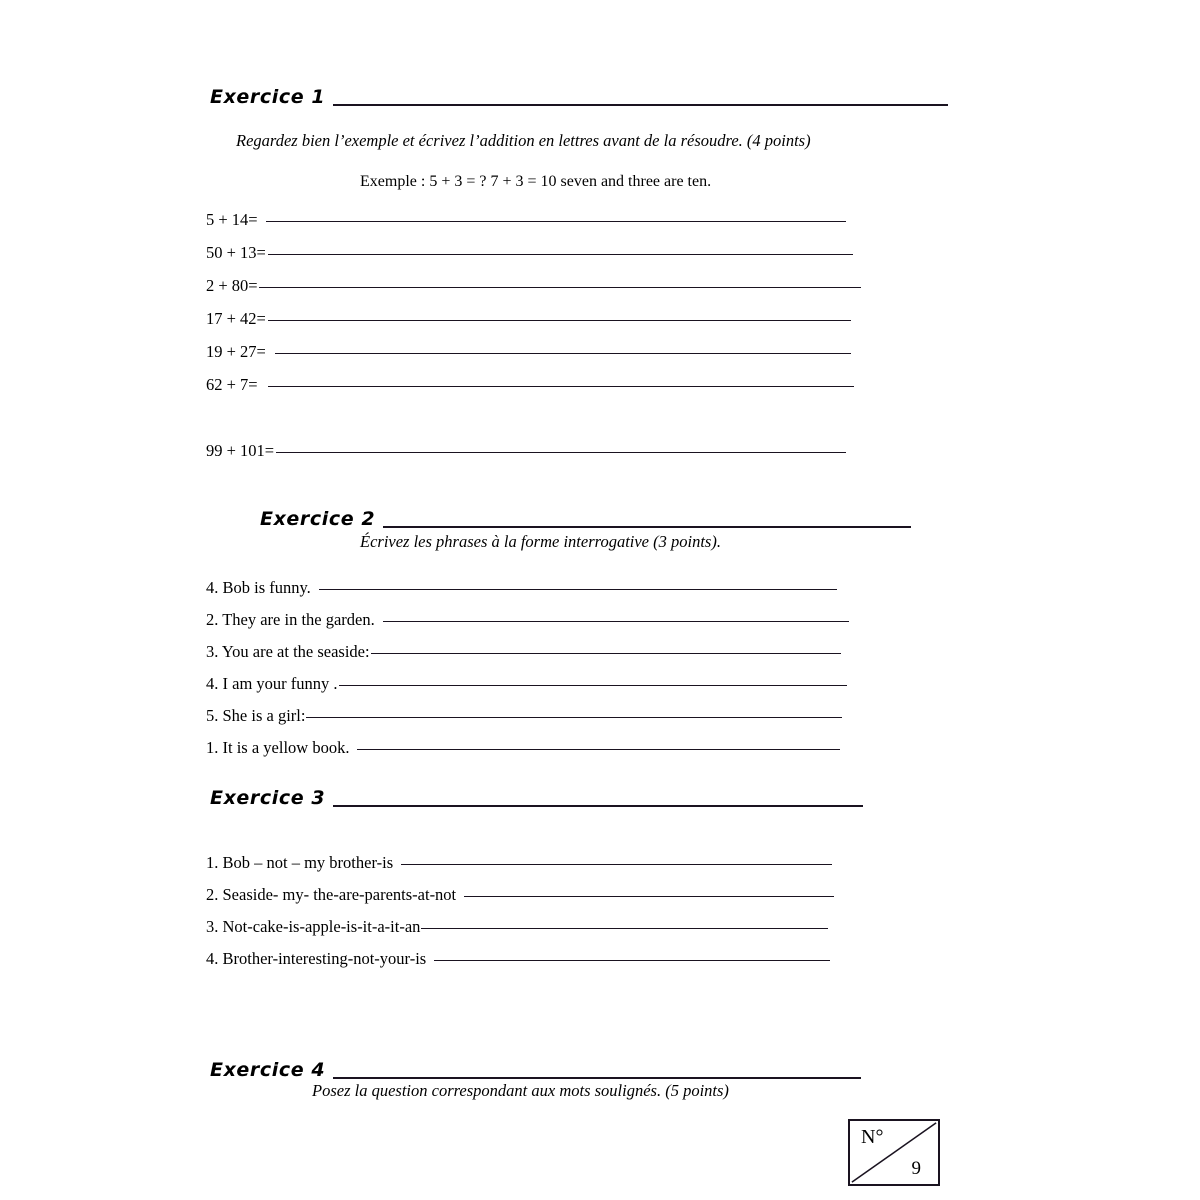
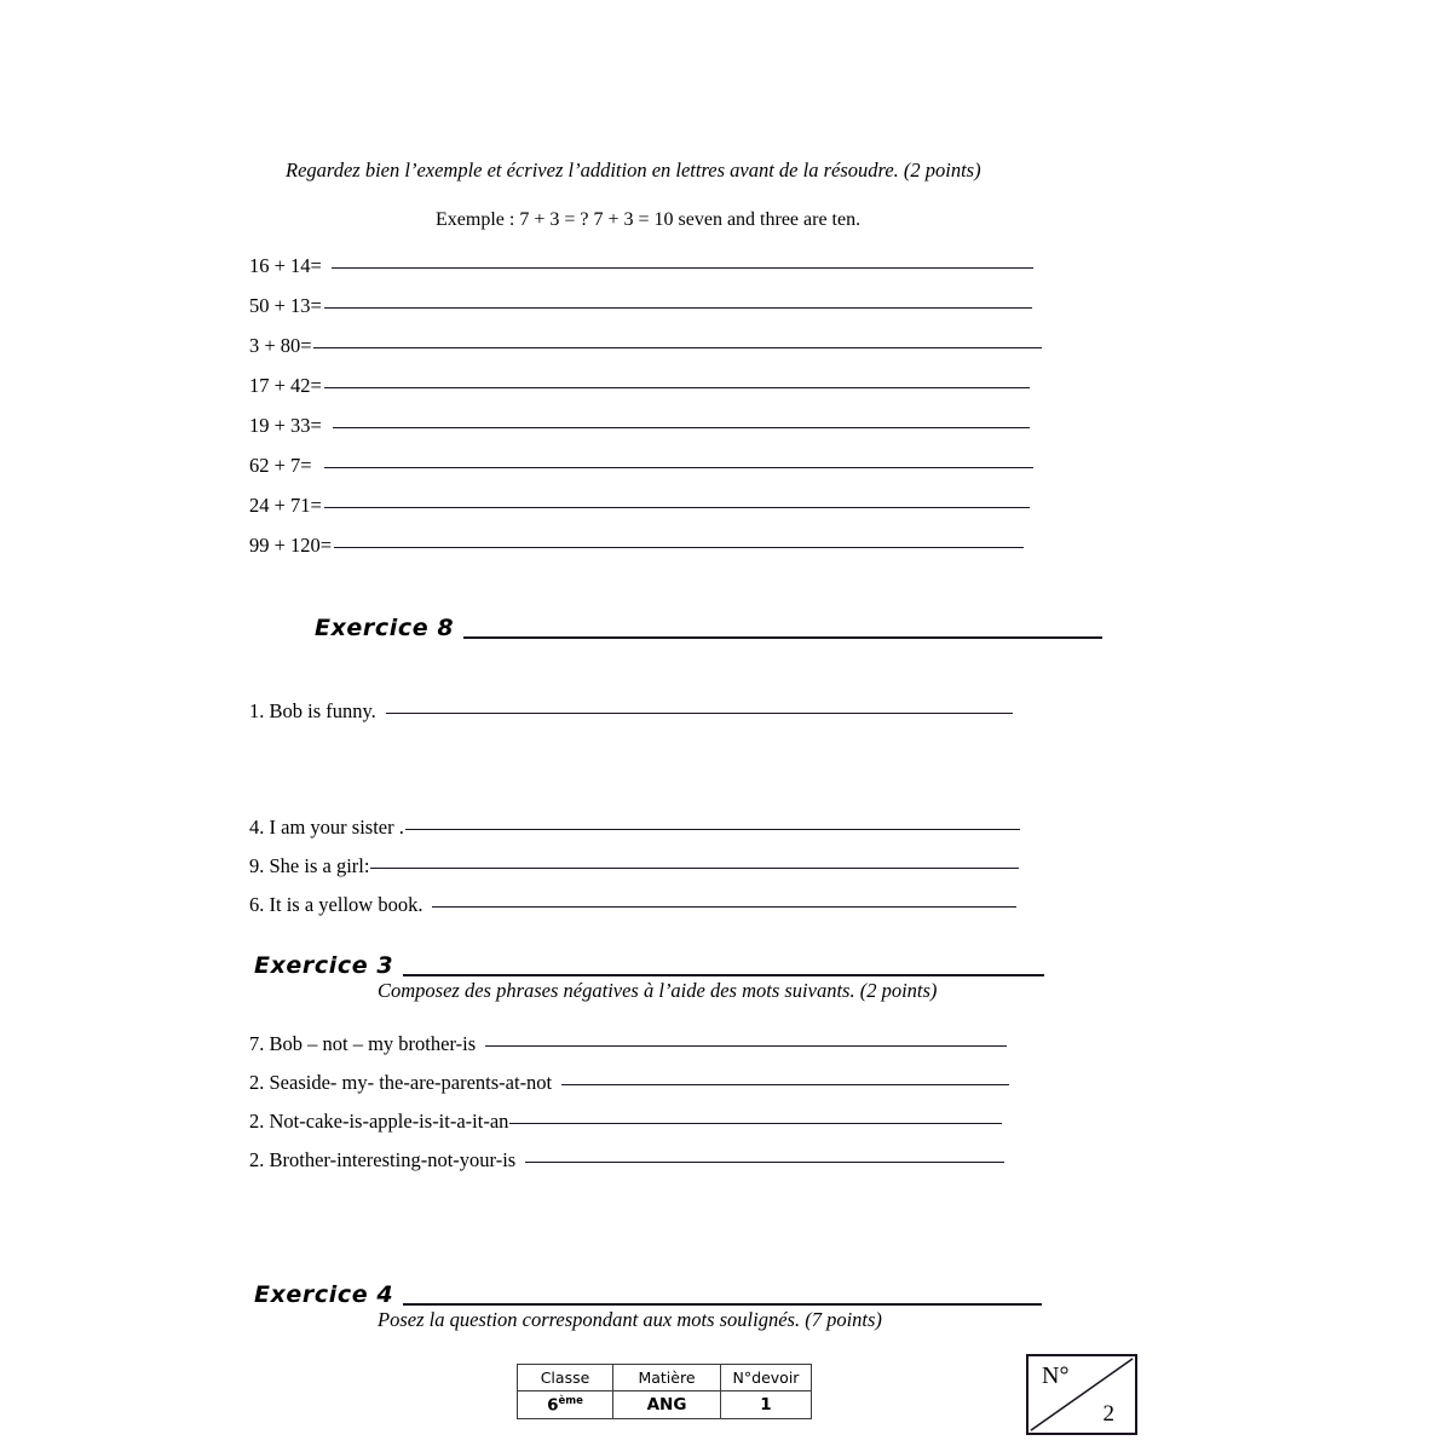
- Exercice 1
- Regardez bien l’exemple et écrivez l’addition en lettres avant de la résoudre. (4 points)
+ Regardez bien l’exemple et écrivez l’addition en lettres avant de la résoudre. (2 points)
- Exemple : 5 + 3 = ? 7 + 3 = 10 seven and three are ten.
+ Exemple : 7 + 3 = ? 7 + 3 = 10 seven and three are ten.
- 5 + 14=
+ 16 + 14=
  50 + 13=
- 2 + 80=
+ 3 + 80=
  17 + 42=
- 19 + 27=
+ 19 + 33=
  62 + 7=
+ 24 + 71=
- 99 + 101=
+ 99 + 120=
- Exercice 2
+ Exercice 8
- Écrivez les phrases à la forme interrogative (3 points).
- 4. Bob is funny.
+ 1. Bob is funny.
- 2. They are in the garden.
- 3. You are at the seaside:
- 4. I am your funny .
+ 4. I am your sister .
- 5. She is a girl:
+ 9. She is a girl:
- 1. It is a yellow book.
+ 6. It is a yellow book.
  Exercice 3
+ Composez des phrases négatives à l’aide des mots suivants. (2 points)
- 1. Bob – not – my brother-is
+ 7. Bob – not – my brother-is
  2. Seaside- my- the-are-parents-at-not
- 3. Not-cake-is-apple-is-it-a-it-an
+ 2. Not-cake-is-apple-is-it-a-it-an
- 4. Brother-interesting-not-your-is
+ 2. Brother-interesting-not-your-is
  Exercice 4
- Posez la question correspondant aux mots soulignés. (5 points)
+ Posez la question correspondant aux mots soulignés. (7 points)
+ Classe	Matière	N°devoir
+ 6ème	ANG	1
  N°
- 9
+ 2
